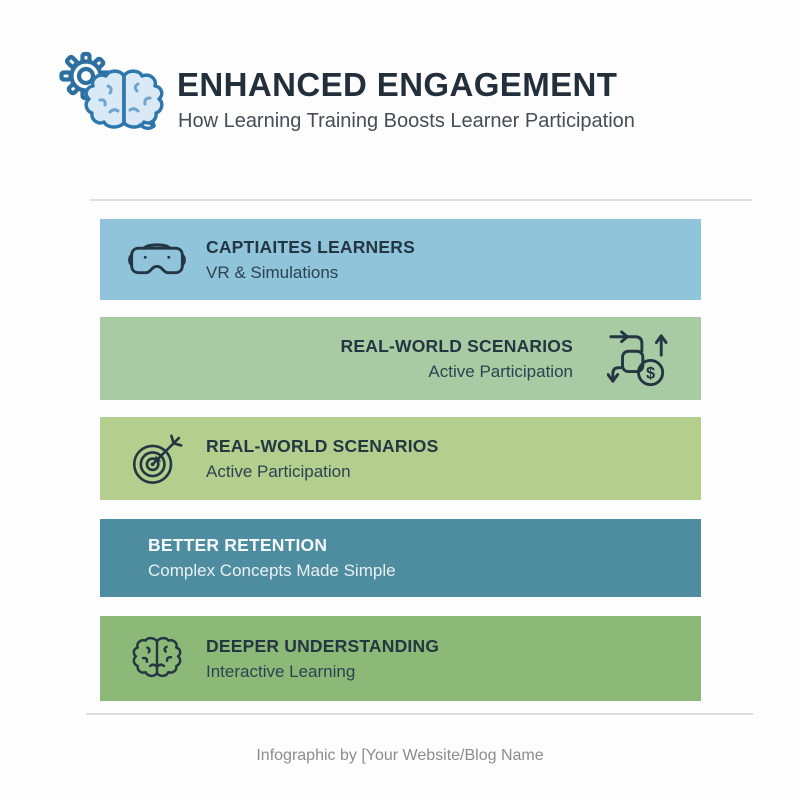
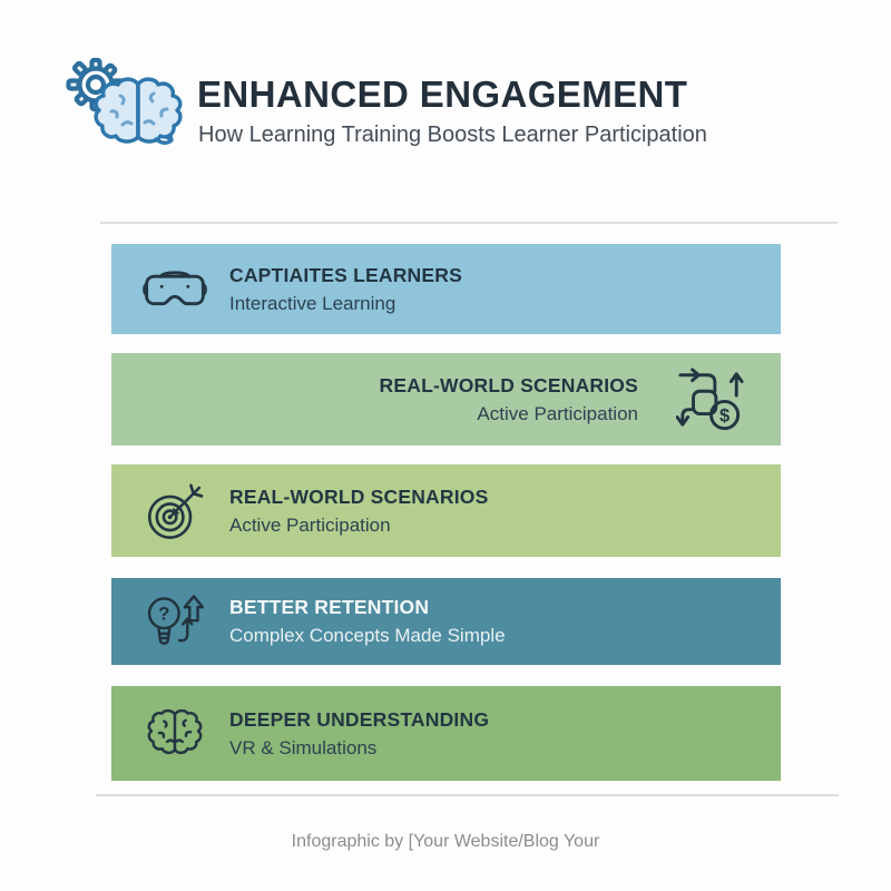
  ENHANCED ENGAGEMENT
  How Learning Training Boosts Learner Participation
  CAPTIAITES LEARNERS
- VR & Simulations
+ Interactive Learning
  $
  REAL-WORLD SCENARIOS
  Active Participation
  REAL-WORLD SCENARIOS
  Active Participation
+ ?
  BETTER RETENTION
  Complex Concepts Made Simple
  DEEPER UNDERSTANDING
- Interactive Learning
+ VR & Simulations
- Infographic by [Your Website/Blog Name
+ Infographic by [Your Website/Blog Your
